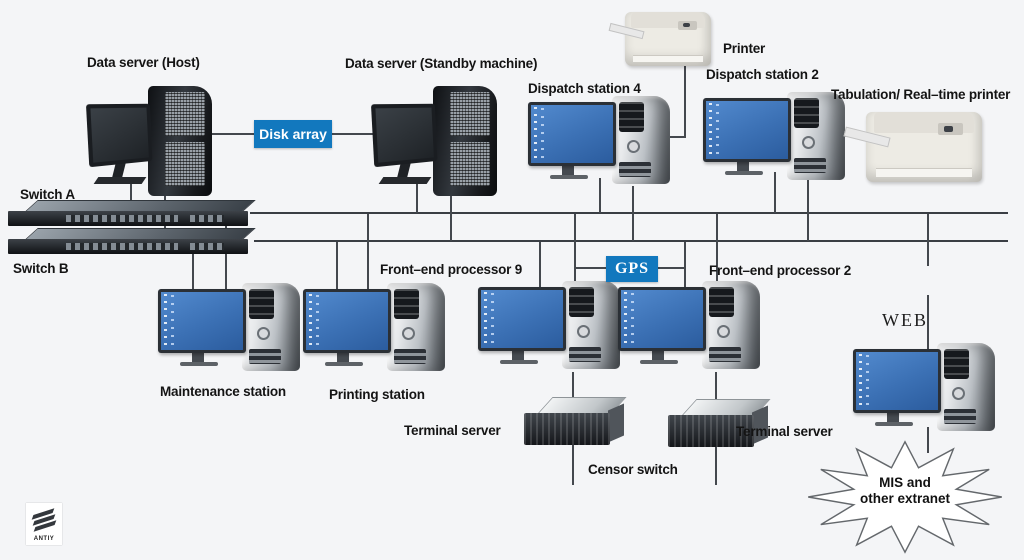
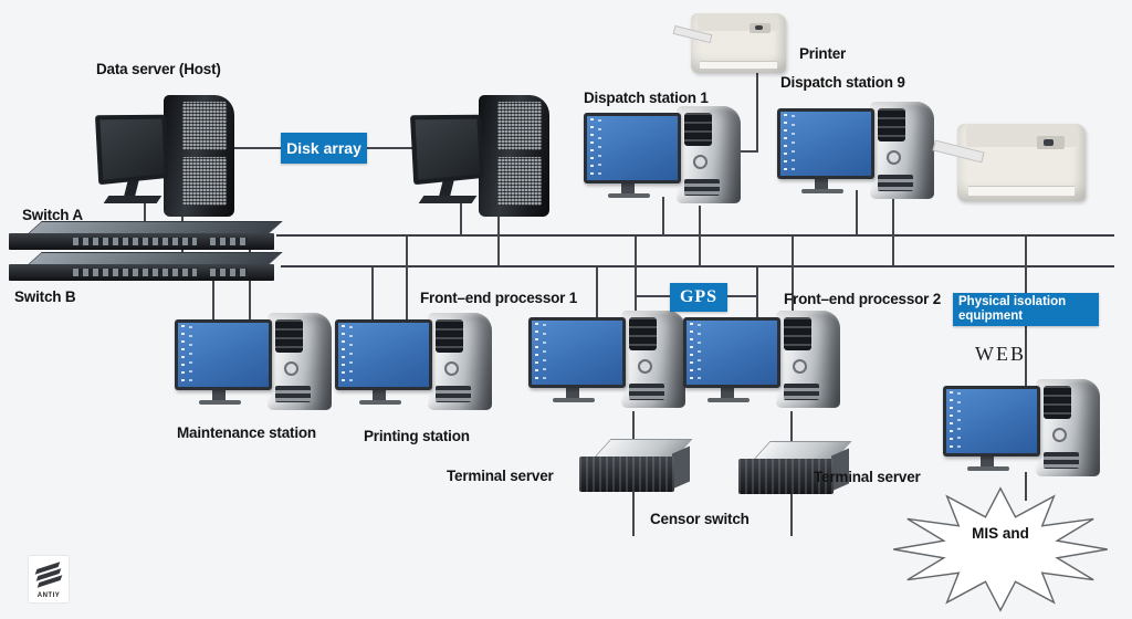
  Disk array
  GPS
+ Physical isolation
+ equipment
  MIS and
- other extranet
  Data server (Host)
- Data server (Standby machine)
- Dispatch station 4
+ Dispatch station 1
  Printer
- Dispatch station 2
+ Dispatch station 9
- Tabulation/ Real–time printer
  Switch A
  Switch B
- Front–end processor 9
+ Front–end processor 1
  Front–end processor 2
  Maintenance station
  Printing station
  Terminal server
  Terminal server
  Censor switch
  WEB
